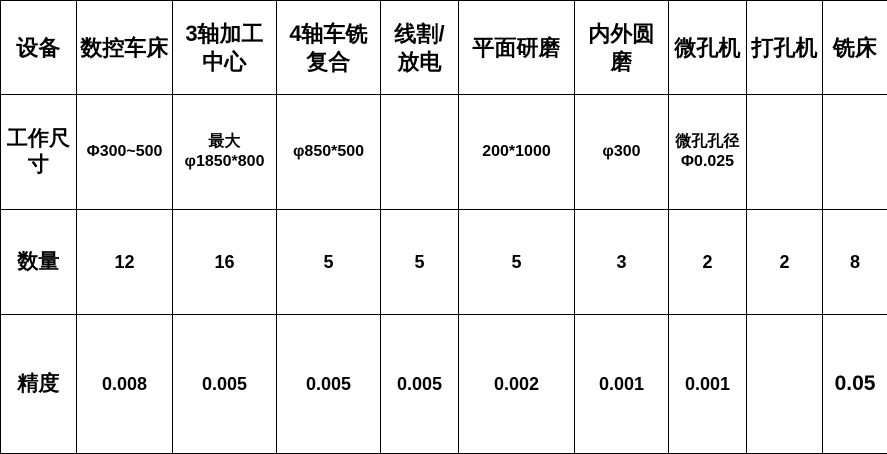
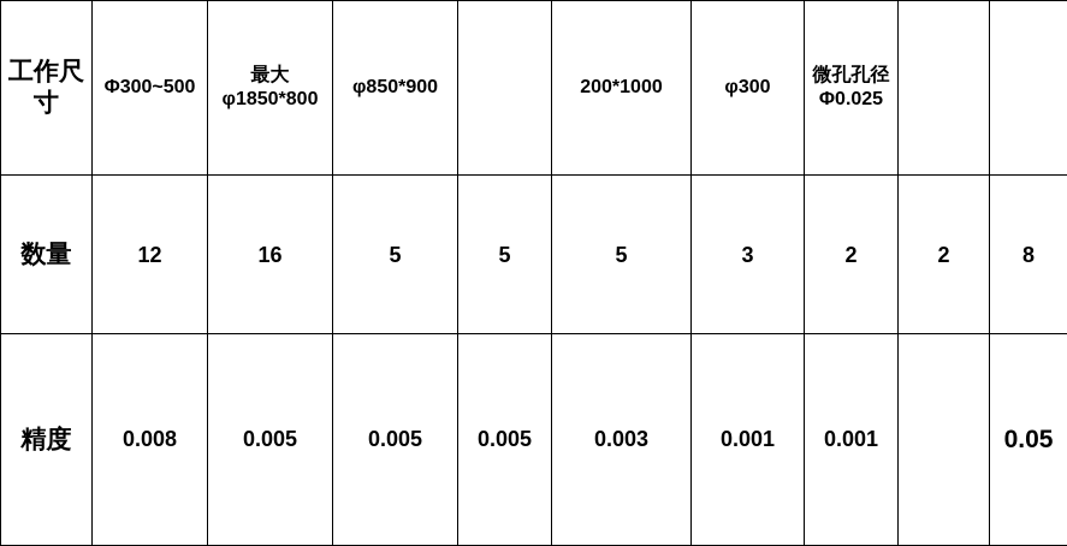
- 设备	数控车床	3轴加工中心	4轴车铣复合	线割/放电	平面研磨	内外圆磨	微孔机	打孔机	铣床
- 工作尺寸	Φ300~500	最大φ1850*800	φ850*500		200*1000	φ300	微孔孔径Φ0.025
+ 工作尺寸	Φ300~500	最大φ1850*800	φ850*900		200*1000	φ300	微孔孔径Φ0.025
  数量	12	16	5	5	5	3	2	2	8
- 精度	0.008	0.005	0.005	0.005	0.002	0.001	0.001		0.05
+ 精度	0.008	0.005	0.005	0.005	0.003	0.001	0.001		0.05
